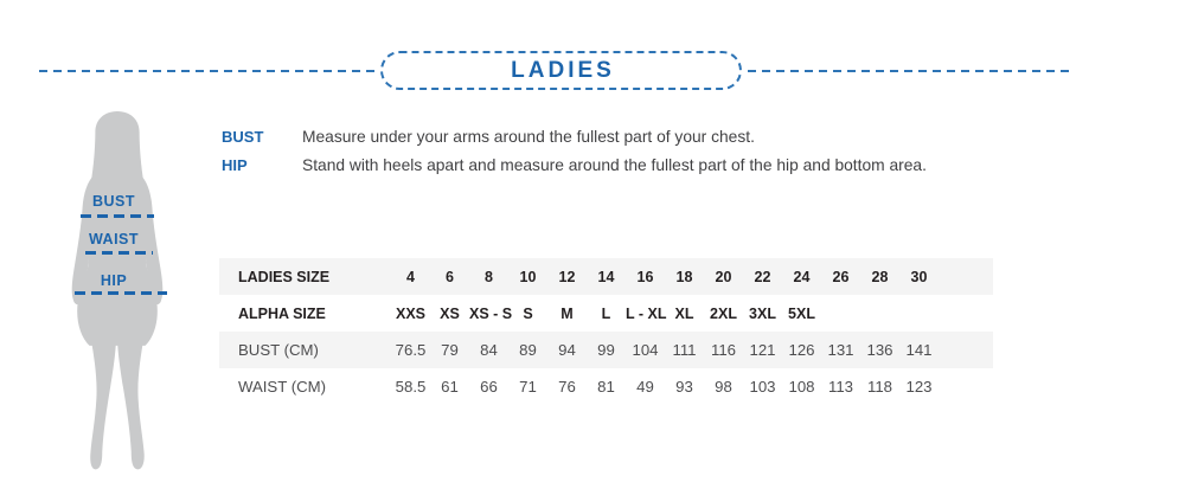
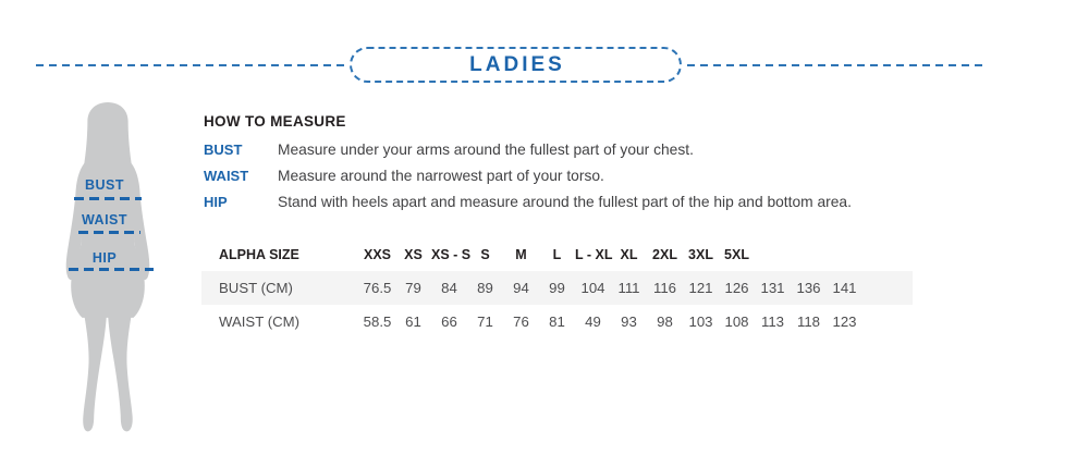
  LADIES
  BUST
  WAIST
  HIP
+ HOW TO MEASURE
  BUST Measure under your arms around the fullest part of your chest.
+ WAIST Measure around the narrowest part of your torso.
  HIP Stand with heels apart and measure around the fullest part of the hip and bottom area.
- LADIES SIZE	4	6	8	10	12	14	16	18	20	22	24	26	28	30
  ALPHA SIZE	XXS	XS	XS - S	S	M	L	L - XL	XL	2XL	3XL	5XL
  BUST (CM)	76.5	79	84	89	94	99	104	111	116	121	126	131	136	141
  WAIST (CM)	58.5	61	66	71	76	81	49	93	98	103	108	113	118	123
